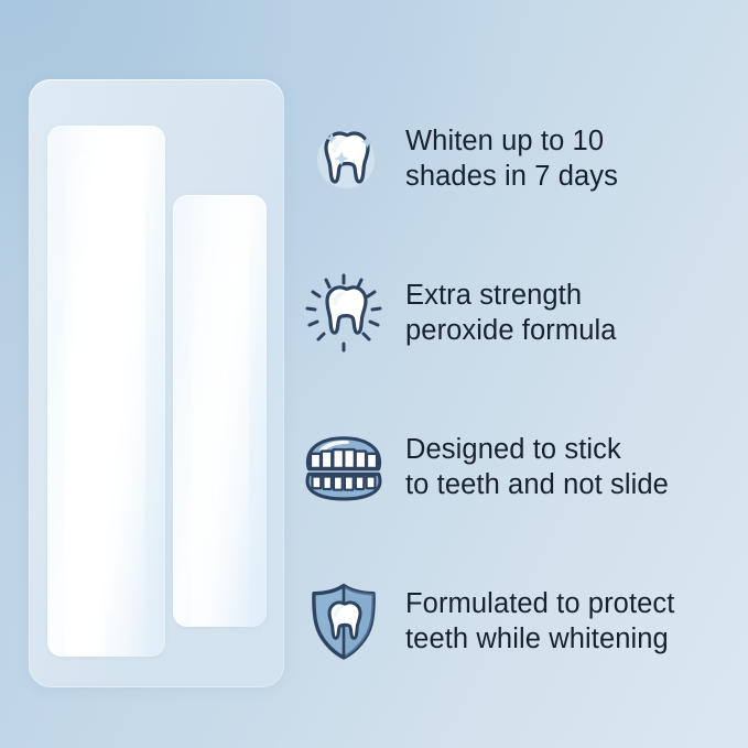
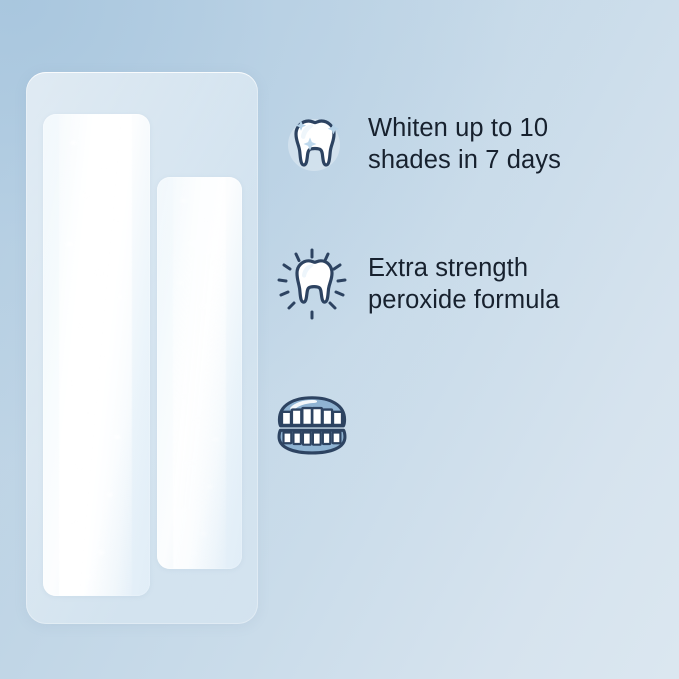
  Whiten up to 10
  shades in 7 days
  Extra strength
  peroxide formula
- Designed to stick
- to teeth and not slide
- Formulated to protect
- teeth while whitening
